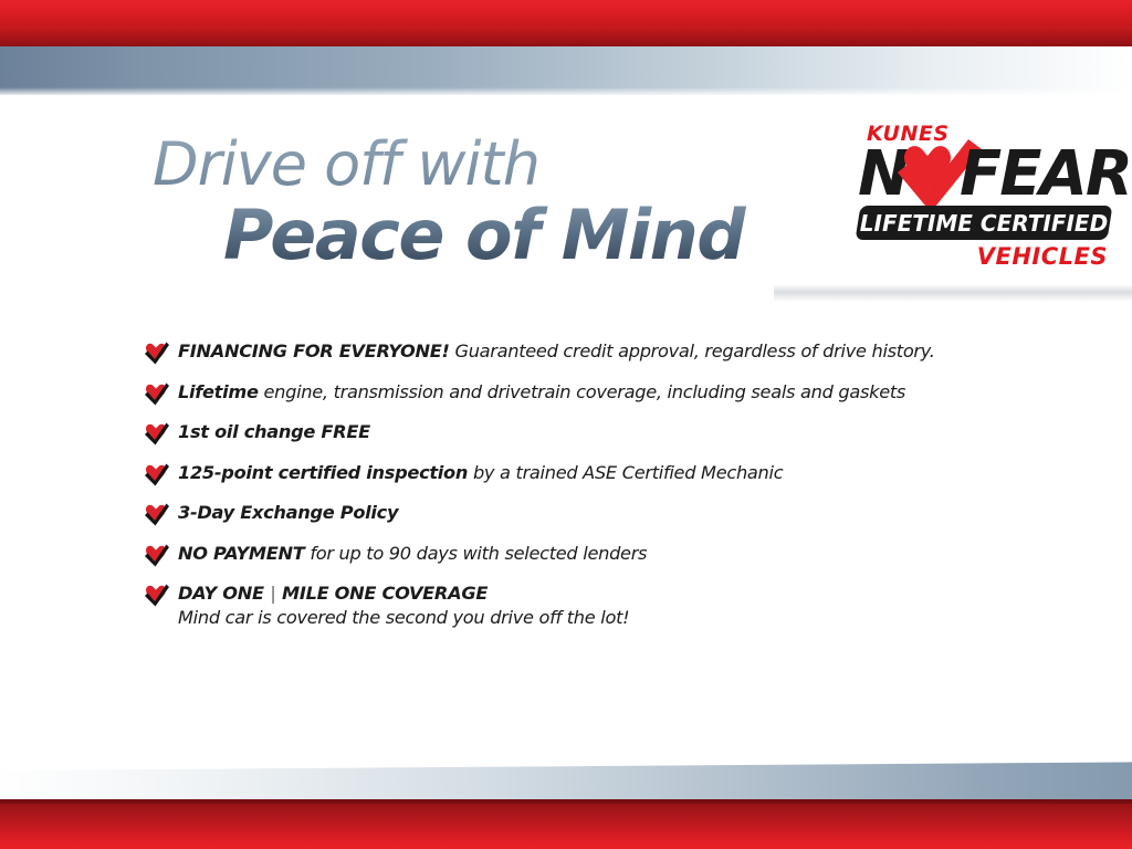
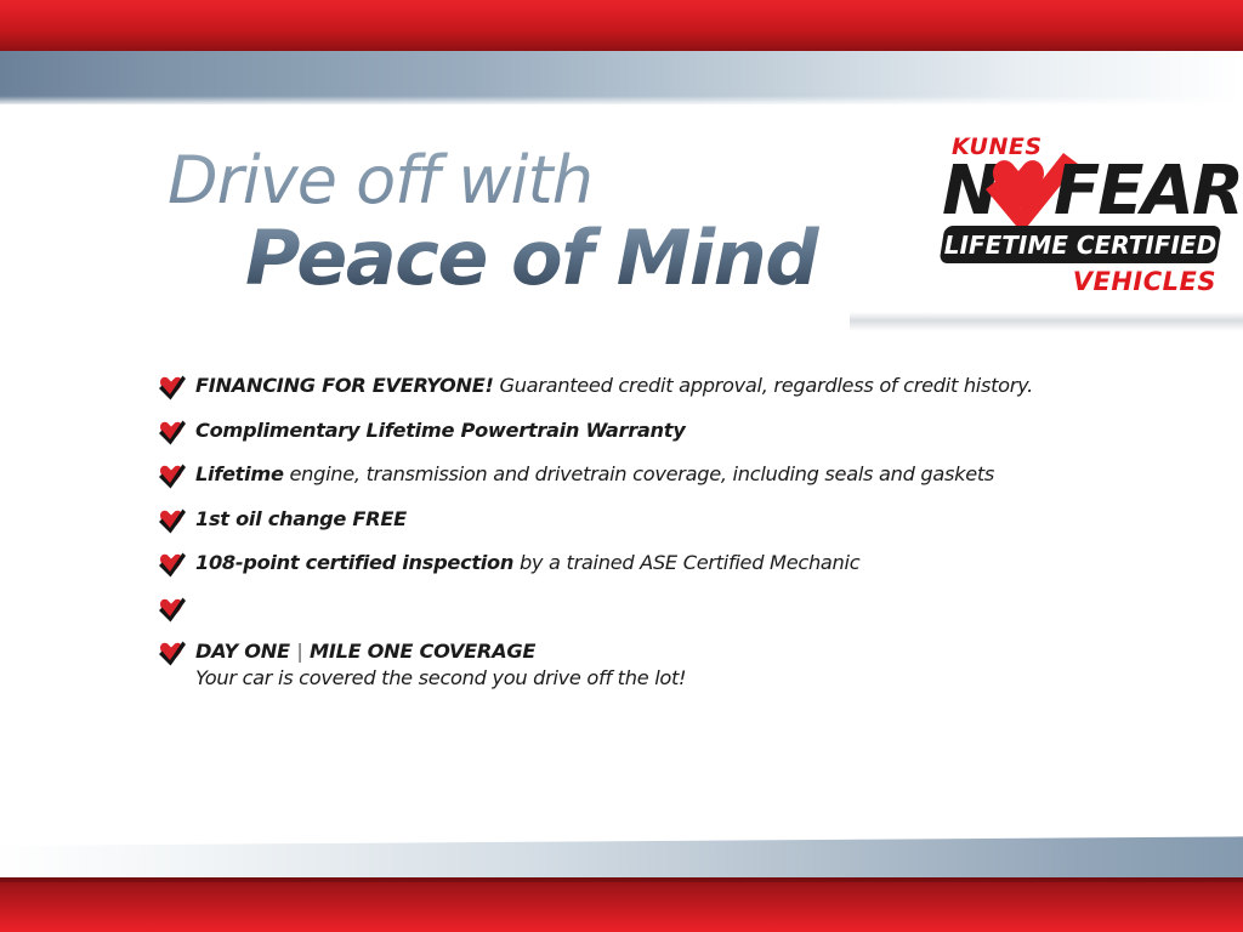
  Drive off with
  Peace of Mind
  KUNES
  N
  FEAR
  LIFETIME CERTIFIED
  VEHICLES
- FINANCING FOR EVERYONE! Guaranteed credit approval, regardless of drive history.
+ FINANCING FOR EVERYONE! Guaranteed credit approval, regardless of credit history.
+ Complimentary Lifetime Powertrain Warranty
  Lifetime engine, transmission and drivetrain coverage, including seals and gaskets
  1st oil change FREE
- 125-point certified inspection by a trained ASE Certified Mechanic
+ 108-point certified inspection by a trained ASE Certified Mechanic
- 3-Day Exchange Policy
- NO PAYMENT for up to 90 days with selected lenders
  DAY ONE | MILE ONE COVERAGE
- Mind car is covered the second you drive off the lot!
+ Your car is covered the second you drive off the lot!
